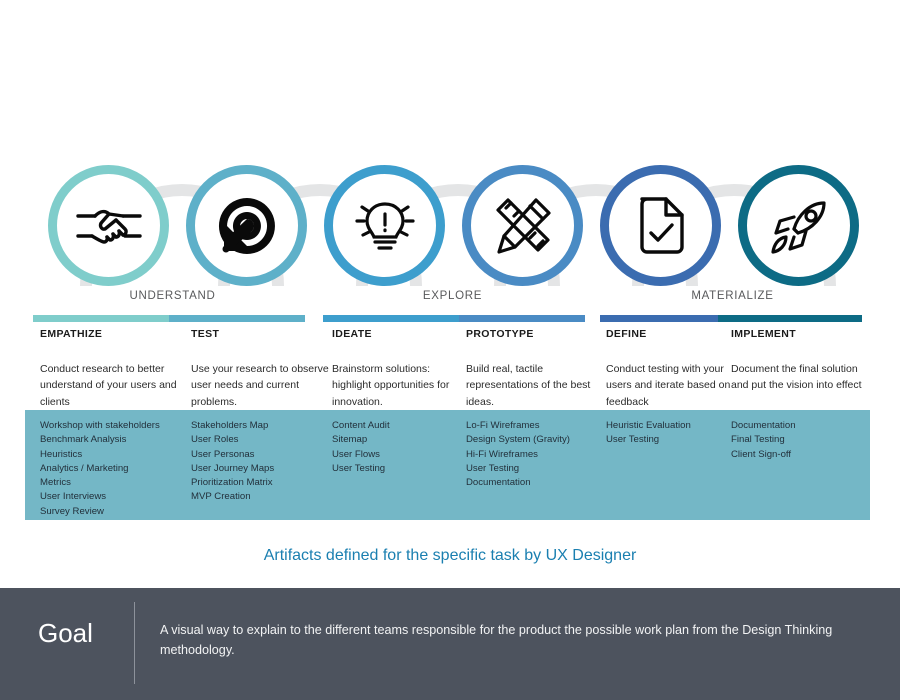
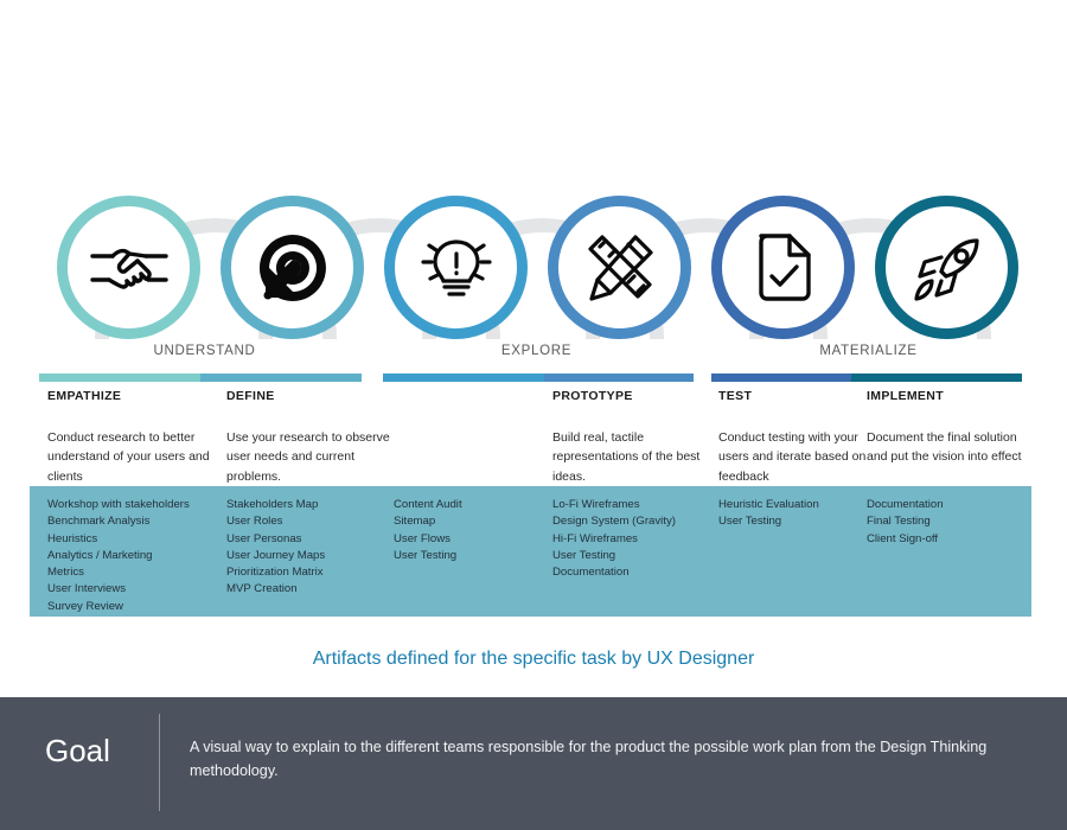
  UNDERSTAND
  EXPLORE
  MATERIALIZE
  EMPATHIZE
  Conduct research to better understand of your users and clients
- TEST
+ DEFINE
  Use your research to observe user needs and current problems.
- IDEATE
- Brainstorm solutions: highlight opportunities for innovation.
  PROTOTYPE
  Build real, tactile representations of the best ideas.
- DEFINE
+ TEST
  Conduct testing with your users and iterate based on feedback
  IMPLEMENT
  Document the final solution and put the vision into effect
  Workshop with stakeholders
  Benchmark Analysis
  Heuristics
  Analytics / Marketing
  Metrics
  User Interviews
  Survey Review
  Stakeholders Map
  User Roles
  User Personas
  User Journey Maps
  Prioritization Matrix
  MVP Creation
  Content Audit
  Sitemap
  User Flows
  User Testing
  Lo-Fi Wireframes
  Design System (Gravity)
  Hi-Fi Wireframes
  User Testing
  Documentation
  Heuristic Evaluation
  User Testing
  Documentation
  Final Testing
  Client Sign-off
  Artifacts defined for the specific task by UX Designer
  Goal
  A visual way to explain to the different teams responsible for the product the possible work plan from the Design Thinking methodology.
